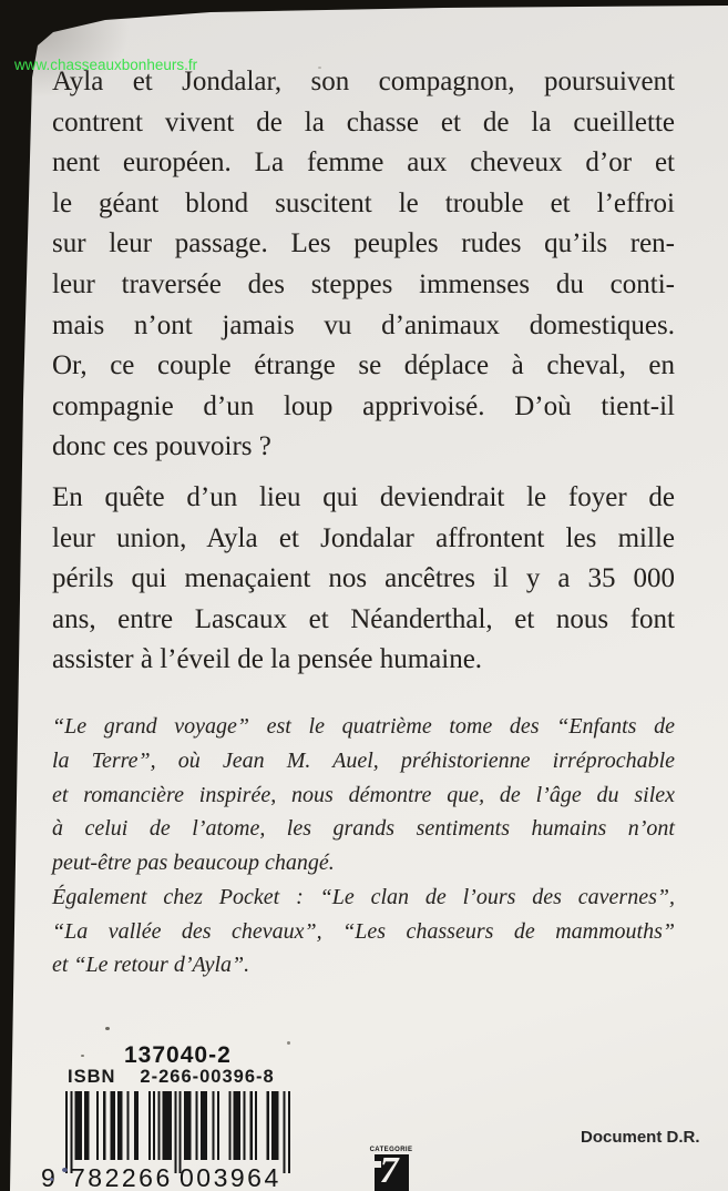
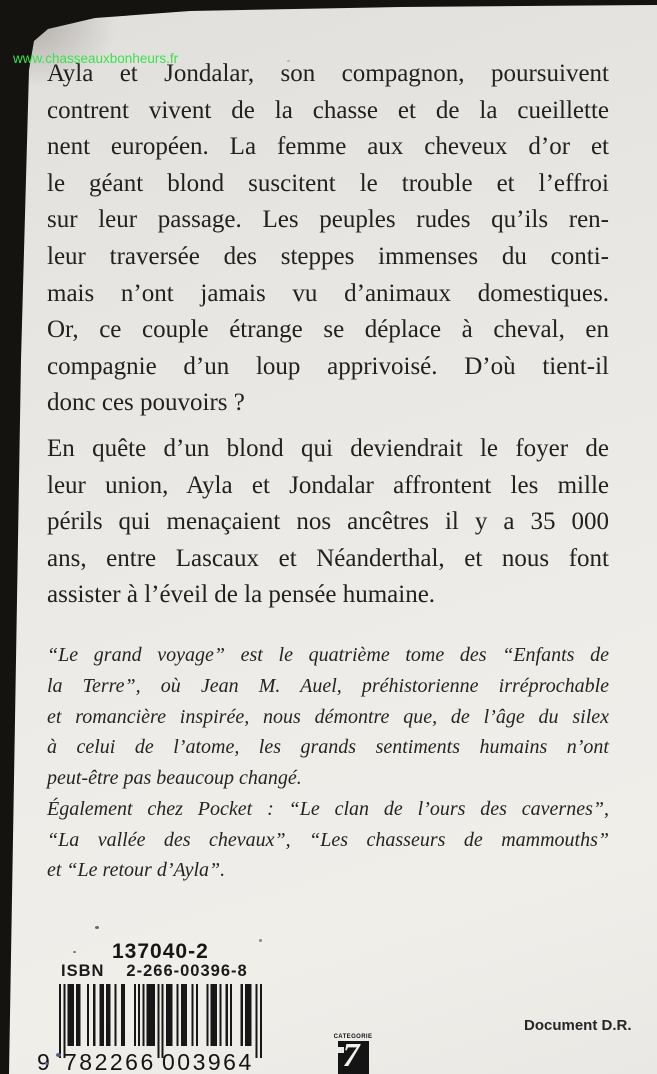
  Ayla et Jondalar, son compagnon, poursuivent
  contrent vivent de la chasse et de la cueillette
  nent européen. La femme aux cheveux d’or et
  le géant blond suscitent le trouble et l’effroi
  sur leur passage. Les peuples rudes qu’ils ren-
  leur traversée des steppes immenses du conti-
  mais n’ont jamais vu d’animaux domestiques.
  Or, ce couple étrange se déplace à cheval, en
  compagnie d’un loup apprivoisé. D’où tient-il
  donc ces pouvoirs ?
- En quête d’un lieu qui deviendrait le foyer de
+ En quête d’un blond qui deviendrait le foyer de
  leur union, Ayla et Jondalar affrontent les mille
  périls qui menaçaient nos ancêtres il y a 35 000
  ans, entre Lascaux et Néanderthal, et nous font
  assister à l’éveil de la pensée humaine.
  “Le grand voyage” est le quatrième tome des “Enfants de
  la Terre”, où Jean M. Auel, préhistorienne irréprochable
  et romancière inspirée, nous démontre que, de l’âge du silex
  à celui de l’atome, les grands sentiments humains n’ont
  peut-être pas beaucoup changé.
  Également chez Pocket : “Le clan de l’ours des cavernes”,
  “La vallée des chevaux”, “Les chasseurs de mammouths”
  et “Le retour d’Ayla”.
  137040-2
  ISBN
  2-266-00396-8
  782266
  003964
  7
  Document D.R.
  www.chasseauxbonheurs.fr
